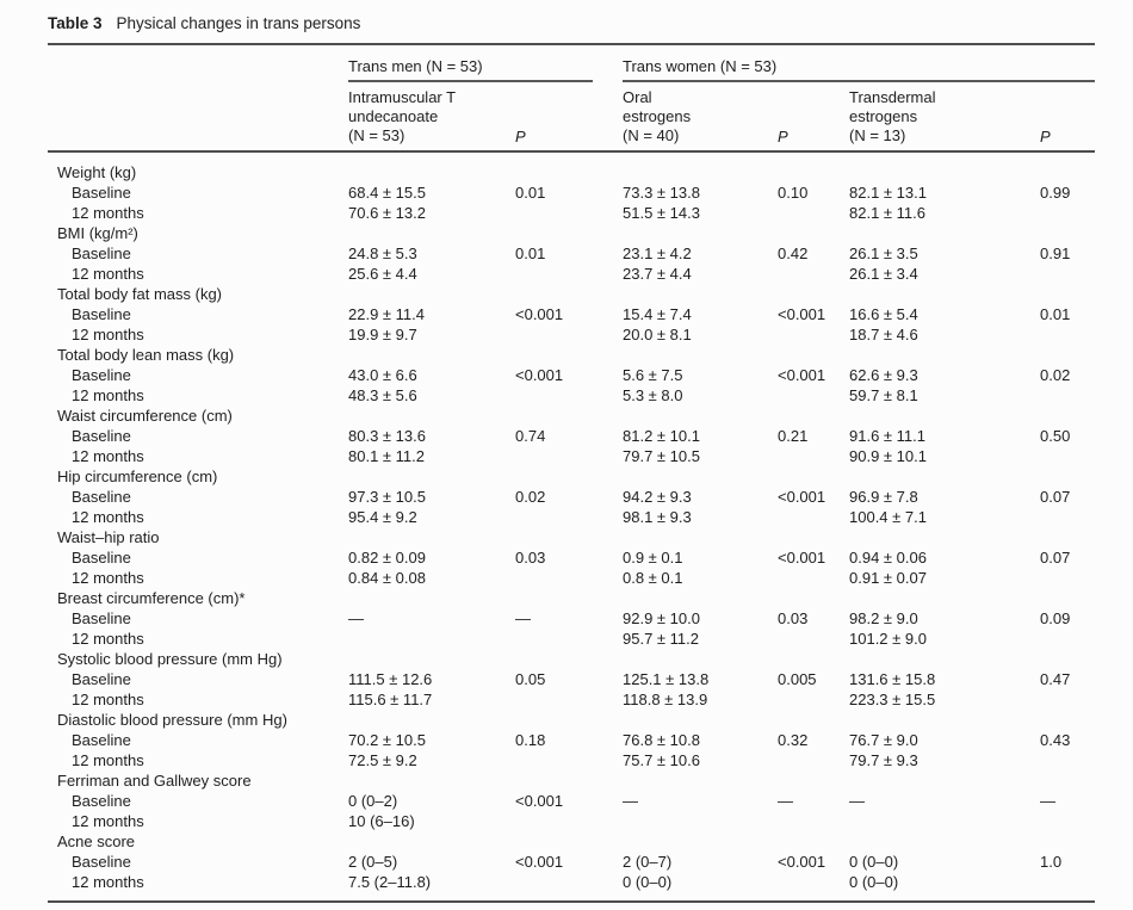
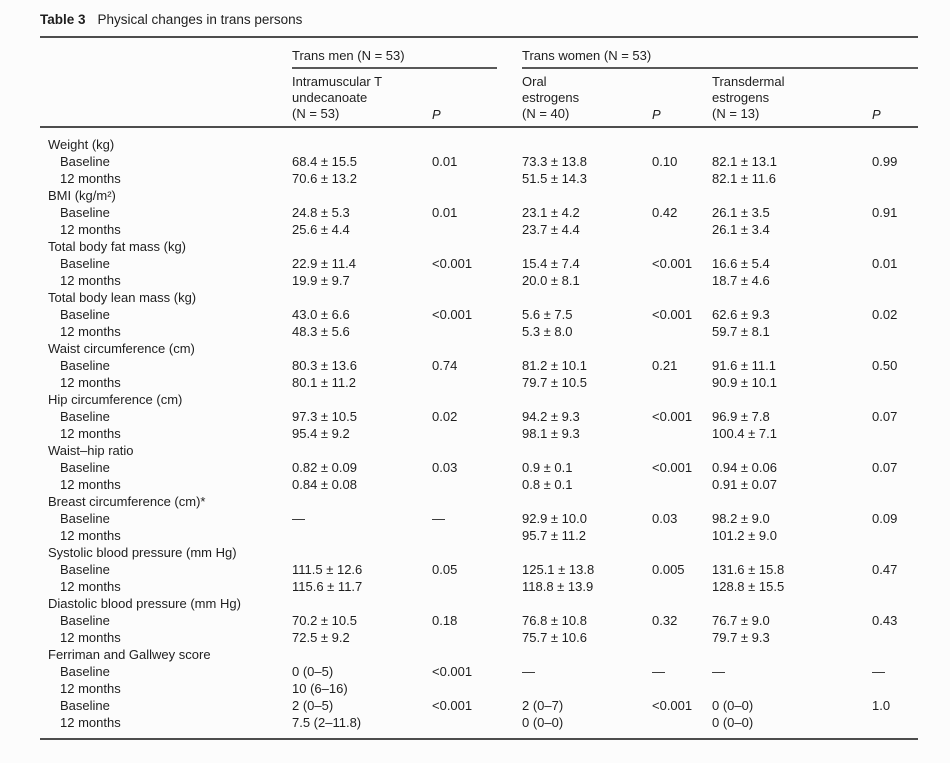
  Table 3 Physical changes in trans persons
  	Trans men (N = 53)		Trans women (N = 53)
  	Intramuscular T undecanoate (N = 53)	P		Oral estrogens (N = 40)	P	Transdermal estrogens (N = 13)	P
  Weight (kg)
  Baseline	68.4 ± 15.5	0.01		73.3 ± 13.8	0.10	82.1 ± 13.1	0.99
  12 months	70.6 ± 13.2			51.5 ± 14.3		82.1 ± 11.6
  BMI (kg/m²)
  Baseline	24.8 ± 5.3	0.01		23.1 ± 4.2	0.42	26.1 ± 3.5	0.91
  12 months	25.6 ± 4.4			23.7 ± 4.4		26.1 ± 3.4
  Total body fat mass (kg)
  Baseline	22.9 ± 11.4	<0.001		15.4 ± 7.4	<0.001	16.6 ± 5.4	0.01
  12 months	19.9 ± 9.7			20.0 ± 8.1		18.7 ± 4.6
  Total body lean mass (kg)
  Baseline	43.0 ± 6.6	<0.001		5.6 ± 7.5	<0.001	62.6 ± 9.3	0.02
  12 months	48.3 ± 5.6			5.3 ± 8.0		59.7 ± 8.1
  Waist circumference (cm)
  Baseline	80.3 ± 13.6	0.74		81.2 ± 10.1	0.21	91.6 ± 11.1	0.50
  12 months	80.1 ± 11.2			79.7 ± 10.5		90.9 ± 10.1
  Hip circumference (cm)
  Baseline	97.3 ± 10.5	0.02		94.2 ± 9.3	<0.001	96.9 ± 7.8	0.07
  12 months	95.4 ± 9.2			98.1 ± 9.3		100.4 ± 7.1
  Waist–hip ratio
  Baseline	0.82 ± 0.09	0.03		0.9 ± 0.1	<0.001	0.94 ± 0.06	0.07
  12 months	0.84 ± 0.08			0.8 ± 0.1		0.91 ± 0.07
  Breast circumference (cm)*
  Baseline	—	—		92.9 ± 10.0	0.03	98.2 ± 9.0	0.09
  12 months				95.7 ± 11.2		101.2 ± 9.0
  Systolic blood pressure (mm Hg)
  Baseline	111.5 ± 12.6	0.05		125.1 ± 13.8	0.005	131.6 ± 15.8	0.47
- 12 months	115.6 ± 11.7			118.8 ± 13.9		223.3 ± 15.5
+ 12 months	115.6 ± 11.7			118.8 ± 13.9		128.8 ± 15.5
  Diastolic blood pressure (mm Hg)
  Baseline	70.2 ± 10.5	0.18		76.8 ± 10.8	0.32	76.7 ± 9.0	0.43
  12 months	72.5 ± 9.2			75.7 ± 10.6		79.7 ± 9.3
  Ferriman and Gallwey score
- Baseline	0 (0–2)	<0.001		—	—	—	—
+ Baseline	0 (0–5)	<0.001		—	—	—	—
  12 months	10 (6–16)
- Acne score
  Baseline	2 (0–5)	<0.001		2 (0–7)	<0.001	0 (0–0)	1.0
  12 months	7.5 (2–11.8)			0 (0–0)		0 (0–0)
